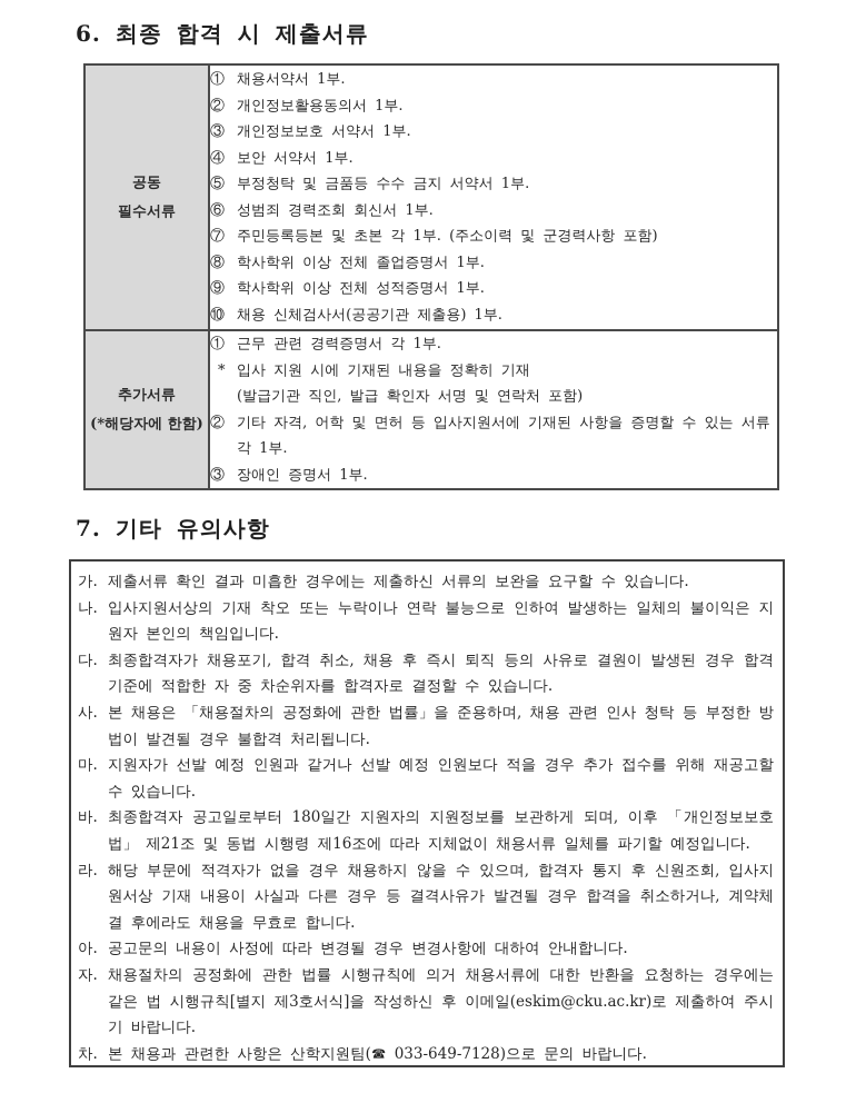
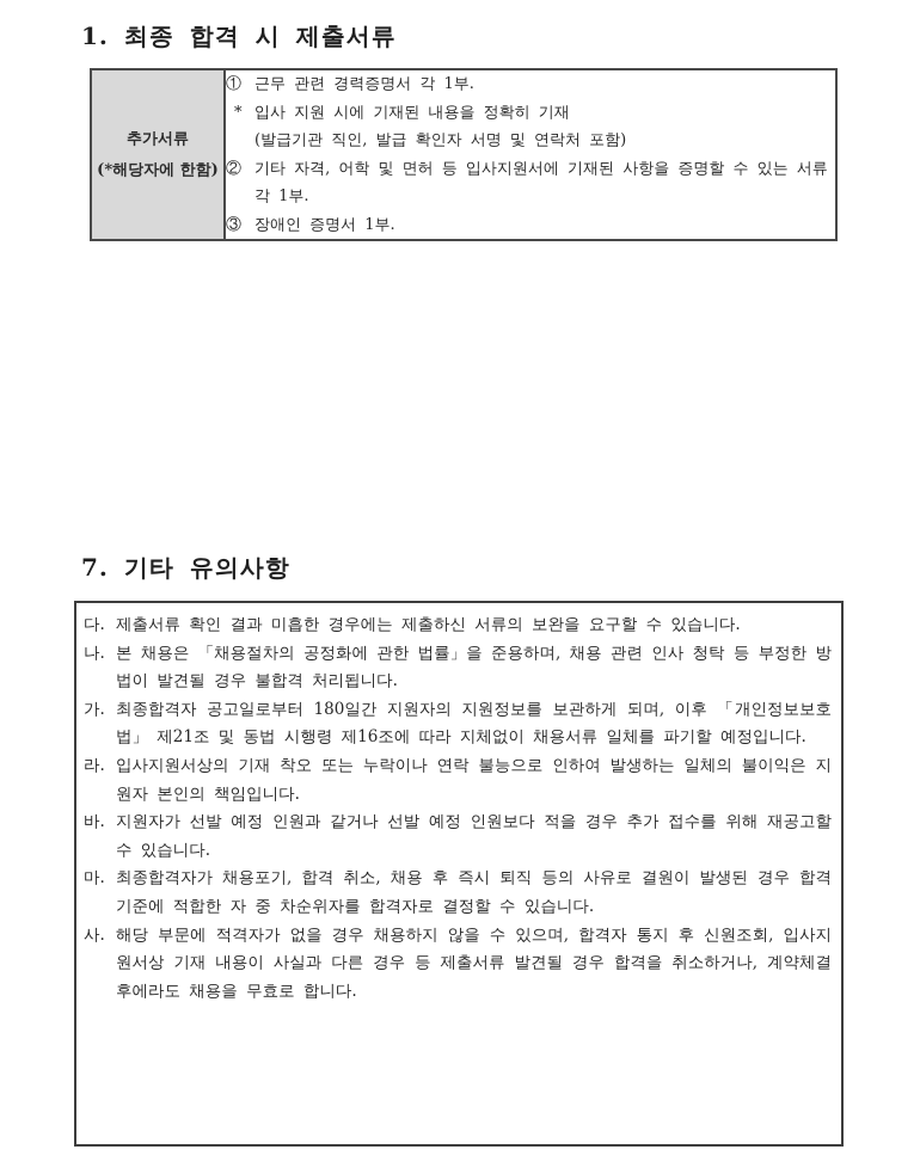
- 6. 최종 합격 시 제출서류
+ 1. 최종 합격 시 제출서류
- 공동 필수서류	① 채용서약서 1부. ② 개인정보활용동의서 1부. ③ 개인정보보호 서약서 1부. ④ 보안 서약서 1부. ⑤ 부정청탁 및 금품등 수수 금지 서약서 1부. ⑥ 성범죄 경력조회 회신서 1부. ⑦ 주민등록등본 및 초본 각 1부. (주소이력 및 군경력사항 포함) ⑧ 학사학위 이상 전체 졸업증명서 1부. ⑨ 학사학위 이상 전체 성적증명서 1부. ⑩ 채용 신체검사서(공공기관 제출용) 1부.
  추가서류 (*해당자에 한함)	① 근무 관련 경력증명서 각 1부. * 입사 지원 시에 기재된 내용을 정확히 기재 (발급기관 직인, 발급 확인자 서명 및 연락처 포함) ② 기타 자격, 어학 및 면허 등 입사지원서에 기재된 사항을 증명할 수 있는 서류 각 1부. ③ 장애인 증명서 1부.
  7. 기타 유의사항
- 가.
+ 다.
  제출서류 확인 결과 미흡한 경우에는 제출하신 서류의 보완을 요구할 수 있습니다.
  나.
- 입사지원서상의 기재 착오 또는 누락이나 연락 불능으로 인하여 발생하는 일체의 불이익은 지원자 본인의 책임입니다.
+ 본 채용은 「채용절차의 공정화에 관한 법률」을 준용하며, 채용 관련 인사 청탁 등 부정한 방법이 발견될 경우 불합격 처리됩니다.
- 다.
+ 가.
- 최종합격자가 채용포기, 합격 취소, 채용 후 즉시 퇴직 등의 사유로 결원이 발생된 경우 합격기준에 적합한 자 중 차순위자를 합격자로 결정할 수 있습니다.
+ 최종합격자 공고일로부터 180일간 지원자의 지원정보를 보관하게 되며, 이후 「개인정보보호법」 제21조 및 동법 시행령 제16조에 따라 지체없이 채용서류 일체를 파기할 예정입니다.
- 사.
+ 라.
- 본 채용은 「채용절차의 공정화에 관한 법률」을 준용하며, 채용 관련 인사 청탁 등 부정한 방법이 발견될 경우 불합격 처리됩니다.
+ 입사지원서상의 기재 착오 또는 누락이나 연락 불능으로 인하여 발생하는 일체의 불이익은 지원자 본인의 책임입니다.
- 마.
+ 바.
  지원자가 선발 예정 인원과 같거나 선발 예정 인원보다 적을 경우 추가 접수를 위해 재공고할 수 있습니다.
- 바.
+ 마.
- 최종합격자 공고일로부터 180일간 지원자의 지원정보를 보관하게 되며, 이후 「개인정보보호법」 제21조 및 동법 시행령 제16조에 따라 지체없이 채용서류 일체를 파기할 예정입니다.
+ 최종합격자가 채용포기, 합격 취소, 채용 후 즉시 퇴직 등의 사유로 결원이 발생된 경우 합격기준에 적합한 자 중 차순위자를 합격자로 결정할 수 있습니다.
- 라.
+ 사.
- 해당 부문에 적격자가 없을 경우 채용하지 않을 수 있으며, 합격자 통지 후 신원조회, 입사지원서상 기재 내용이 사실과 다른 경우 등 결격사유가 발견될 경우 합격을 취소하거나, 계약체결 후에라도 채용을 무효로 합니다.
+ 해당 부문에 적격자가 없을 경우 채용하지 않을 수 있으며, 합격자 통지 후 신원조회, 입사지원서상 기재 내용이 사실과 다른 경우 등 제출서류 발견될 경우 합격을 취소하거나, 계약체결 후에라도 채용을 무효로 합니다.
- 아.
- 공고문의 내용이 사정에 따라 변경될 경우 변경사항에 대하여 안내합니다.
- 자.
- 채용절차의 공정화에 관한 법률 시행규칙에 의거 채용서류에 대한 반환을 요청하는 경우에는 같은 법 시행규칙[별지 제3호서식]을 작성하신 후 이메일(eskim@cku.ac.kr)로 제출하여 주시기 바랍니다.
- 차.
- 본 채용과 관련한 사항은 산학지원팀(☎ 033-649-7128)으로 문의 바랍니다.
